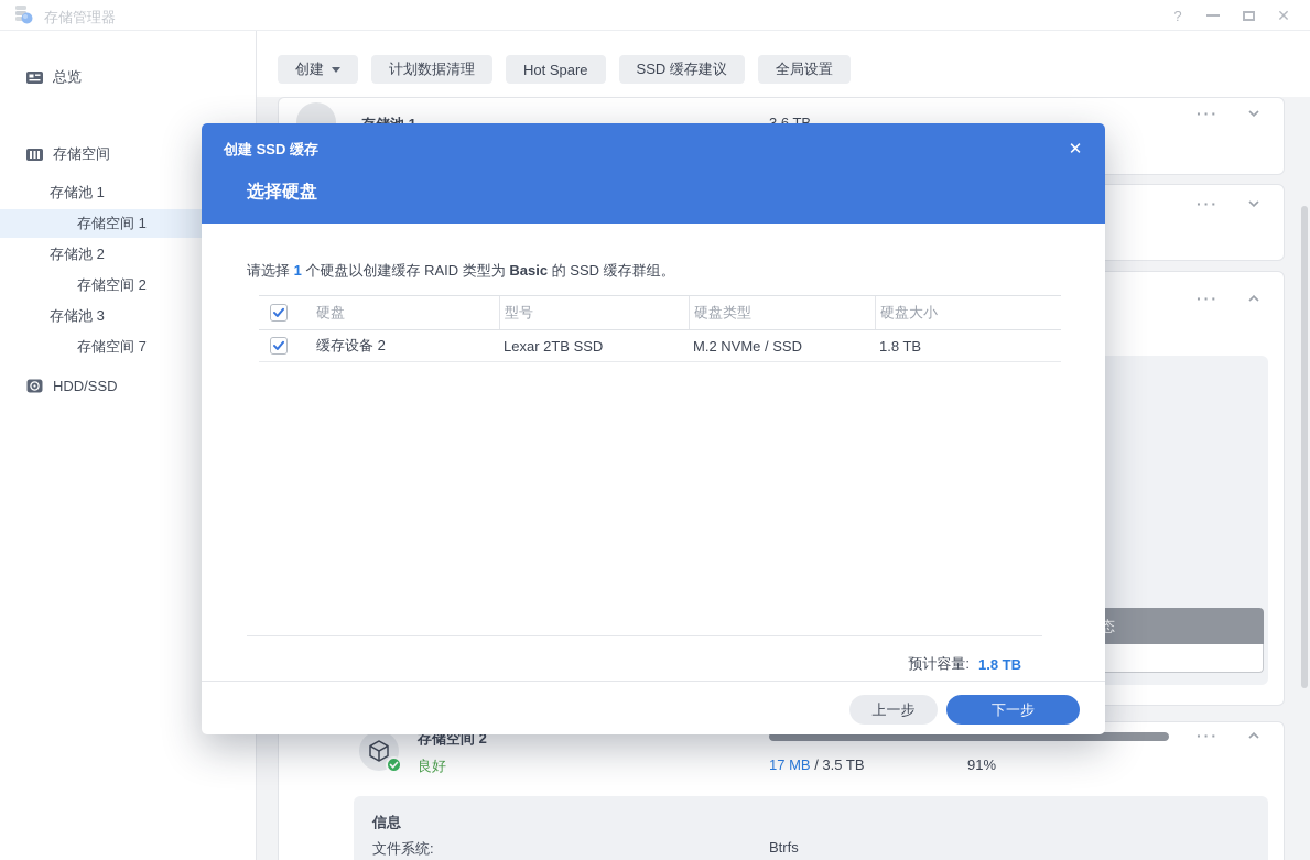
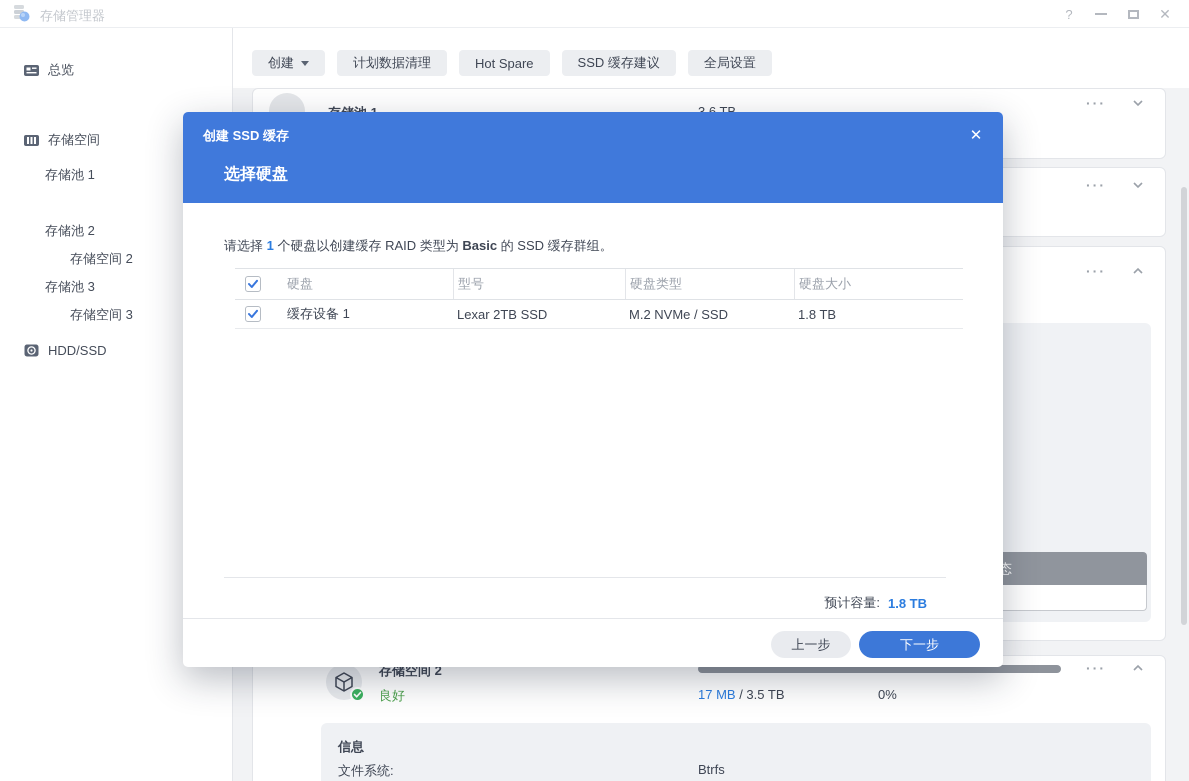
  存储管理器
  ?
  ✕
  总览
  存储空间
  存储池 1
- 存储空间 1
  存储池 2
  存储空间 2
  存储池 3
- 存储空间 7
+ 存储空间 3
  HDD/SSD
  创建
  计划数据清理
  Hot Spare
  SSD 缓存建议
  全局设置
  ···
  ···
  ···
  存储空间 2
  良好
  17 MB / 3.5 TB
- 91%
+ 0%
  ···
  信息
  文件系统:
  Btrfs
  创建 SSD 缓存
  ✕
  选择硬盘
  请选择 1 个硬盘以创建缓存 RAID 类型为 Basic 的 SSD 缓存群组。
  硬盘
  型号
  硬盘类型
  硬盘大小
- 缓存设备 2
+ 缓存设备 1
  Lexar 2TB SSD
  M.2 NVMe / SSD
  1.8 TB
  预计容量:
  1.8 TB
  上一步
  下一步
